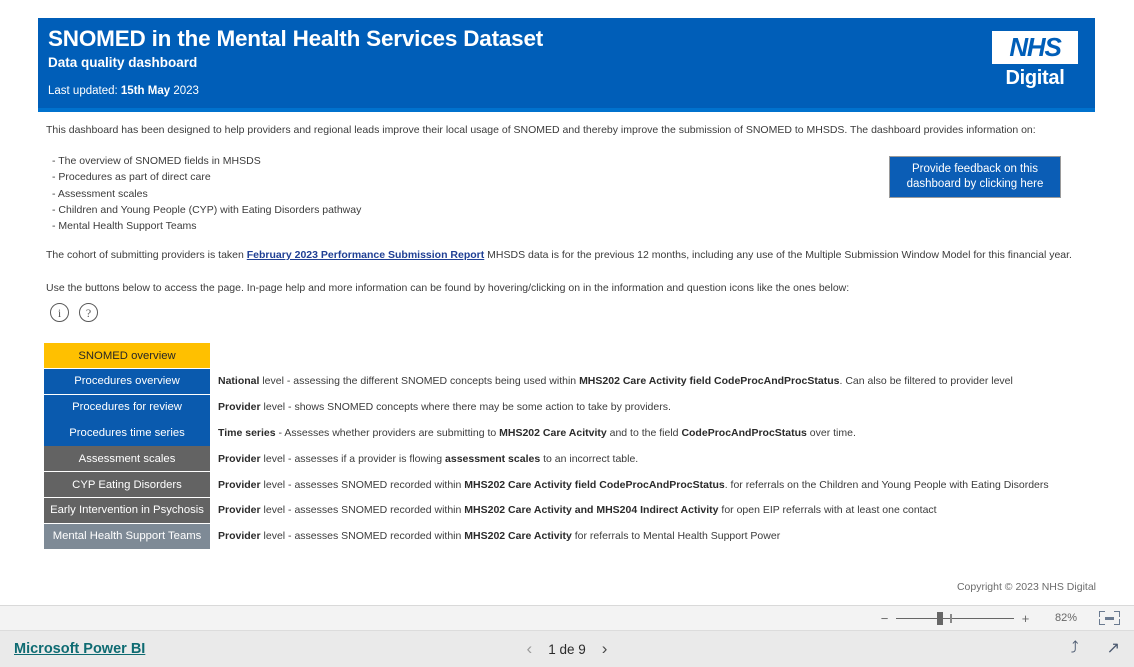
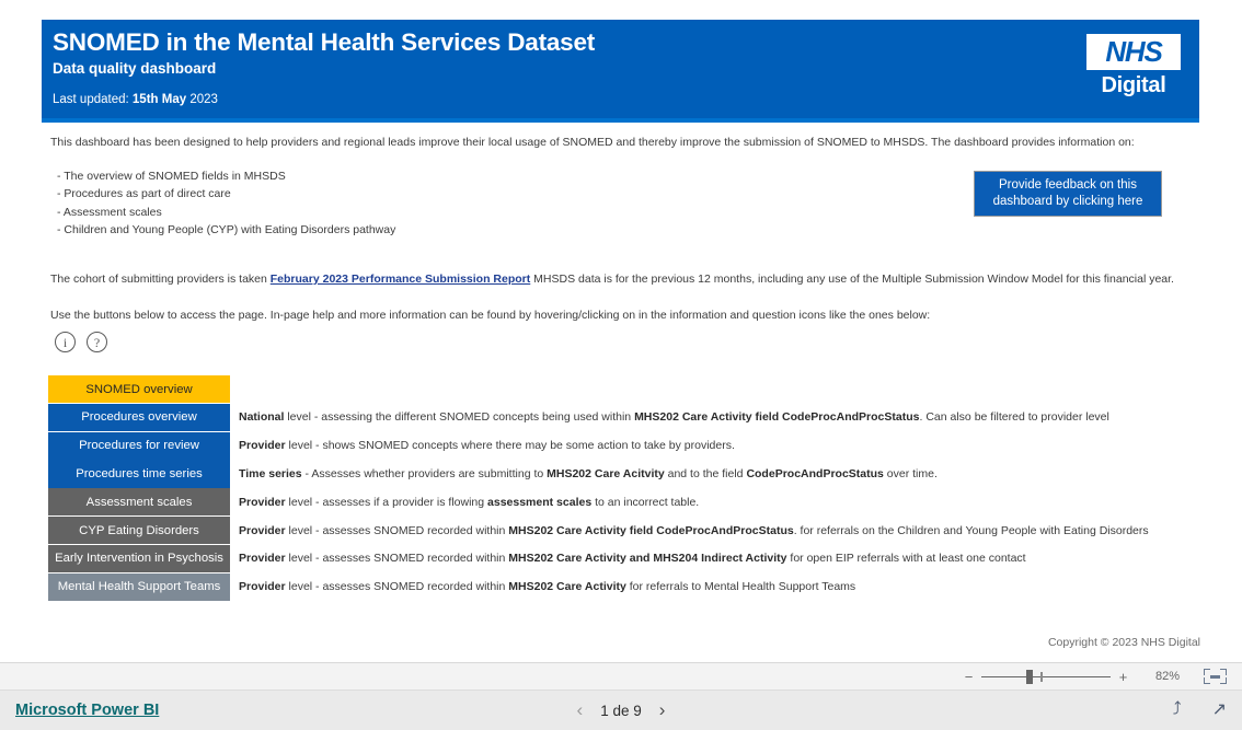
  SNOMED in the Mental Health Services Dataset
  Data quality dashboard
  Last updated: 15th May 2023
  NHS
  Digital
  This dashboard has been designed to help providers and regional leads improve their local usage of SNOMED and thereby improve the submission of SNOMED to MHSDS. The dashboard provides information on:
  - The overview of SNOMED fields in MHSDS
  - Procedures as part of direct care
  - Assessment scales
  - Children and Young People (CYP) with Eating Disorders pathway
- - Mental Health Support Teams
  Provide feedback on this
  dashboard by clicking here
  The cohort of submitting providers is taken February 2023 Performance Submission Report MHSDS data is for the previous 12 months, including any use of the Multiple Submission Window Model for this financial year.
  Use the buttons below to access the page. In-page help and more information can be found by hovering/clicking on in the information and question icons like the ones below:
  i
  ?
  SNOMED overview
  Procedures overview
  National level - assessing the different SNOMED concepts being used within MHS202 Care Activity field CodeProcAndProcStatus. Can also be filtered to provider level
  Procedures for review
  Provider level - shows SNOMED concepts where there may be some action to take by providers.
  Procedures time series
  Time series - Assesses whether providers are submitting to MHS202 Care Acitvity and to the field CodeProcAndProcStatus over time.
  Assessment scales
  Provider level - assesses if a provider is flowing assessment scales to an incorrect table.
  CYP Eating Disorders
  Provider level - assesses SNOMED recorded within MHS202 Care Activity field CodeProcAndProcStatus. for referrals on the Children and Young People with Eating Disorders
  Early Intervention in Psychosis
  Provider level - assesses SNOMED recorded within MHS202 Care Activity and MHS204 Indirect Activity for open EIP referrals with at least one contact
  Mental Health Support Teams
- Provider level - assesses SNOMED recorded within MHS202 Care Activity for referrals to Mental Health Support Power
+ Provider level - assesses SNOMED recorded within MHS202 Care Activity for referrals to Mental Health Support Teams
  Copyright © 2023 NHS Digital
  −
  +
  82%
  Microsoft Power BI
  ‹
  1 de 9
  ›
  ⤴
  ↗
